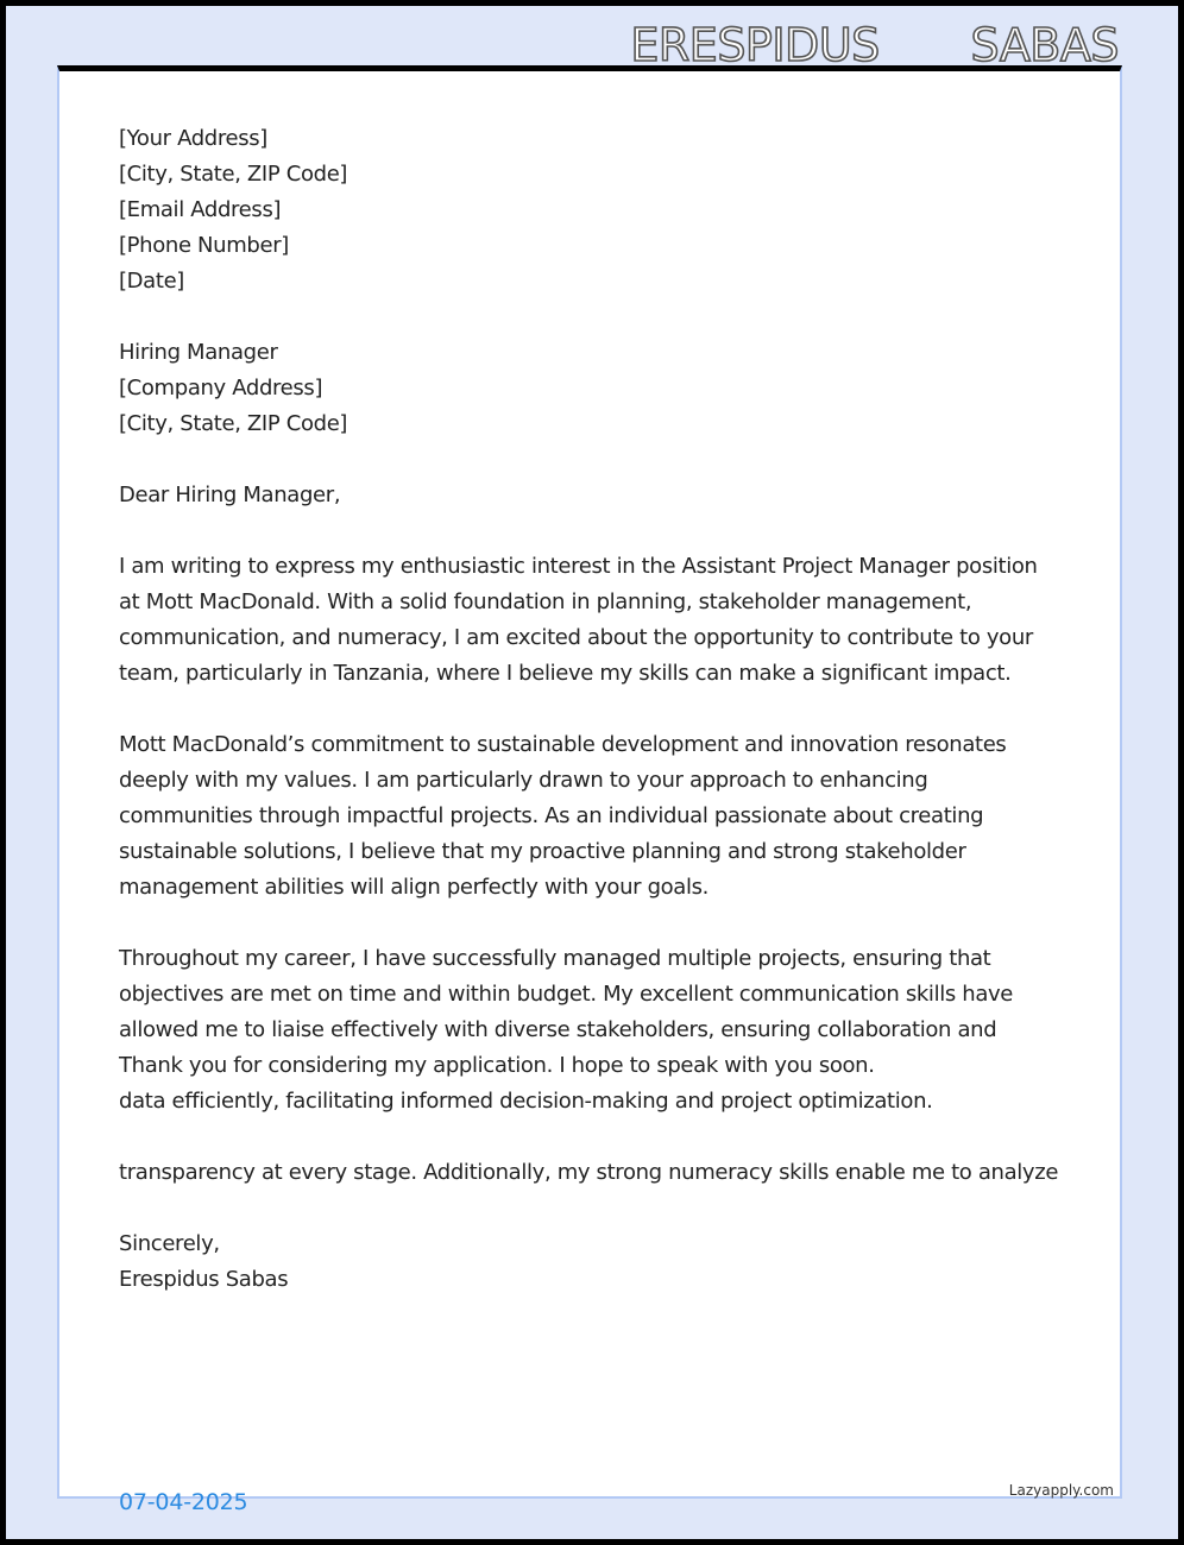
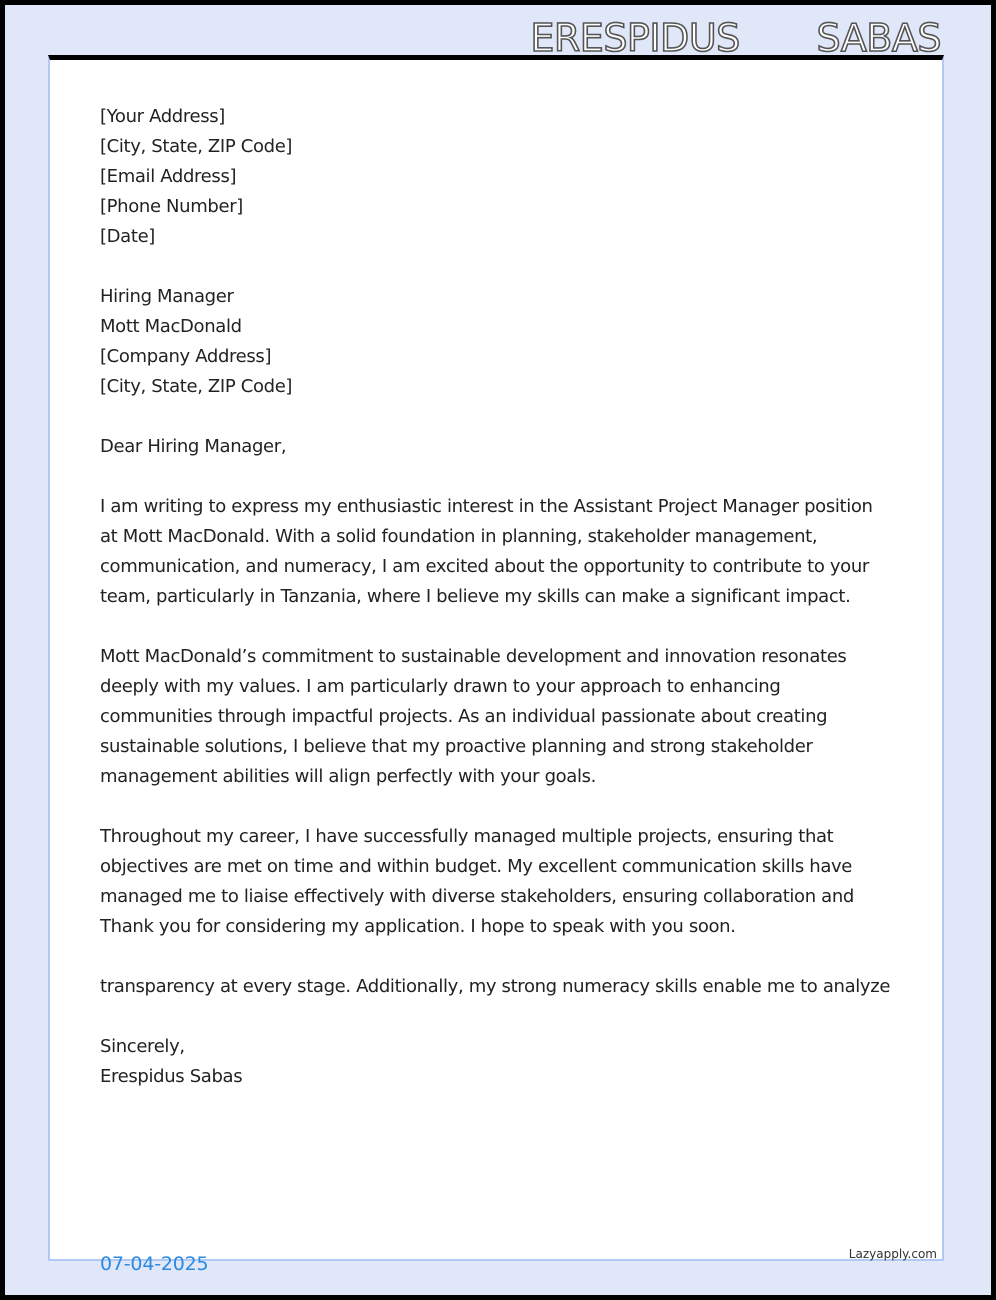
  ERESPIDUS SABAS
  [Your Address]
  [City, State, ZIP Code]
  [Email Address]
  [Phone Number]
  [Date]
  Hiring Manager
+ Mott MacDonald
  [Company Address]
  [City, State, ZIP Code]
  Dear Hiring Manager,
  I am writing to express my enthusiastic interest in the Assistant Project Manager position
  at Mott MacDonald. With a solid foundation in planning, stakeholder management,
  communication, and numeracy, I am excited about the opportunity to contribute to your
  team, particularly in Tanzania, where I believe my skills can make a significant impact.
  Mott MacDonald’s commitment to sustainable development and innovation resonates
  deeply with my values. I am particularly drawn to your approach to enhancing
  communities through impactful projects. As an individual passionate about creating
  sustainable solutions, I believe that my proactive planning and strong stakeholder
  management abilities will align perfectly with your goals.
  Throughout my career, I have successfully managed multiple projects, ensuring that
  objectives are met on time and within budget. My excellent communication skills have
- allowed me to liaise effectively with diverse stakeholders, ensuring collaboration and
+ managed me to liaise effectively with diverse stakeholders, ensuring collaboration and
  Thank you for considering my application. I hope to speak with you soon.
- data efficiently, facilitating informed decision-making and project optimization.
  transparency at every stage. Additionally, my strong numeracy skills enable me to analyze
  Sincerely,
  Erespidus Sabas
  07-04-2025
  Lazyapply.com
